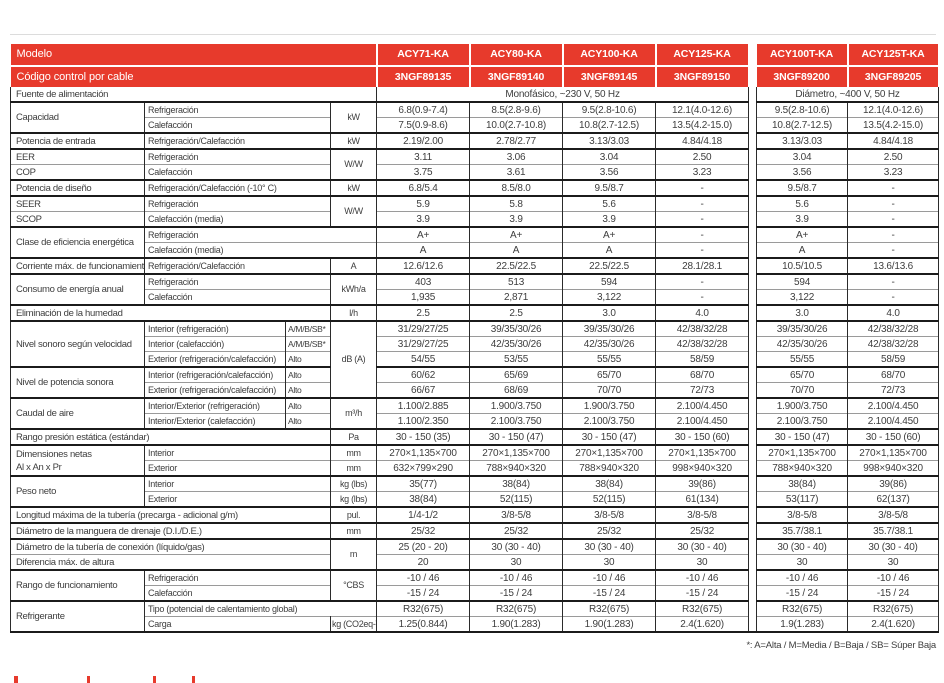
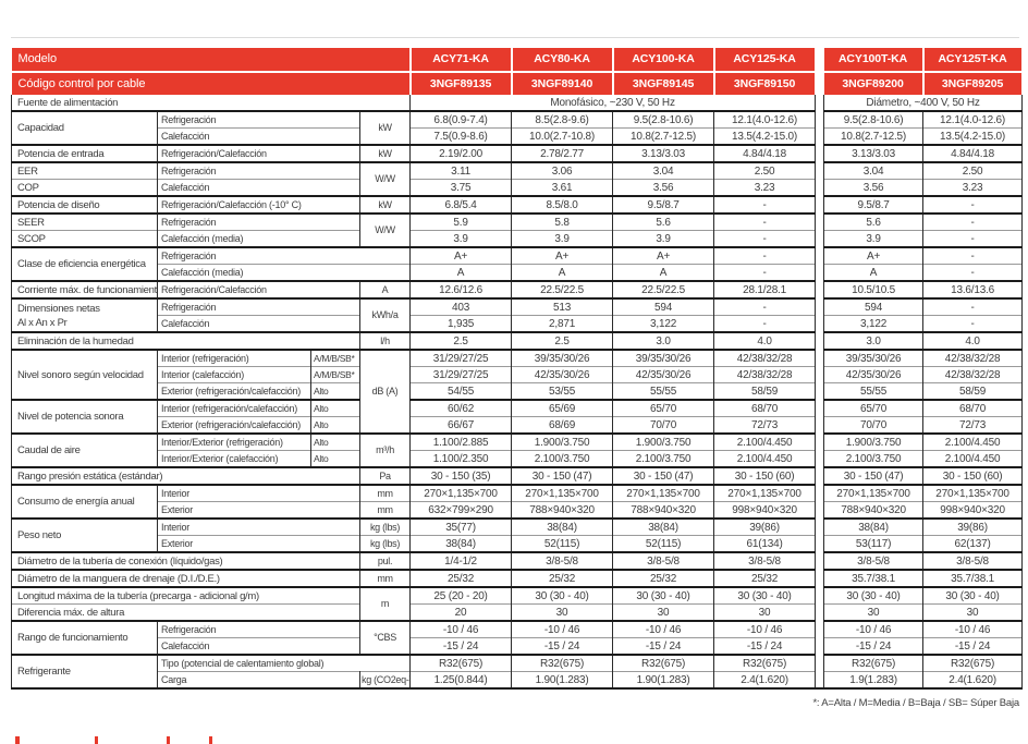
  Modelo	ACY71-KA	ACY80-KA	ACY100-KA	ACY125-KA		ACY100T-KA	ACY125T-KA
  Código control por cable	3NGF89135	3NGF89140	3NGF89145	3NGF89150		3NGF89200	3NGF89205
  Fuente de alimentación	Monofásico, ~230 V, 50 Hz		Diámetro, ~400 V, 50 Hz
  Capacidad	Refrigeración	kW	6.8(0.9-7.4)	8.5(2.8-9.6)	9.5(2.8-10.6)	12.1(4.0-12.6)		9.5(2.8-10.6)	12.1(4.0-12.6)
  Calefacción	7.5(0.9-8.6)	10.0(2.7-10.8)	10.8(2.7-12.5)	13.5(4.2-15.0)		10.8(2.7-12.5)	13.5(4.2-15.0)
  Potencia de entrada	Refrigeración/Calefacción	kW	2.19/2.00	2.78/2.77	3.13/3.03	4.84/4.18		3.13/3.03	4.84/4.18
  EER	Refrigeración	W/W	3.11	3.06	3.04	2.50		3.04	2.50
  COP	Calefacción	3.75	3.61	3.56	3.23		3.56	3.23
  Potencia de diseño	Refrigeración/Calefacción (-10° C)	kW	6.8/5.4	8.5/8.0	9.5/8.7	-		9.5/8.7	-
  SEER	Refrigeración	W/W	5.9	5.8	5.6	-		5.6	-
  SCOP	Calefacción (media)	3.9	3.9	3.9	-		3.9	-
  Clase de eficiencia energética	Refrigeración	A+	A+	A+	-		A+	-
  Calefacción (media)	A	A	A	-		A	-
  Corriente máx. de funcionamient	Refrigeración/Calefacción	A	12.6/12.6	22.5/22.5	22.5/22.5	28.1/28.1		10.5/10.5	13.6/13.6
- Consumo de energía anual	Refrigeración	kWh/a	403	513	594	-		594	-
+ Dimensiones netas Al x An x Pr	Refrigeración	kWh/a	403	513	594	-		594	-
  Calefacción	1,935	2,871	3,122	-		3,122	-
  Eliminación de la humedad	l/h	2.5	2.5	3.0	4.0		3.0	4.0
  Nivel sonoro según velocidad	Interior (refrigeración)	A/M/B/SB*	dB (A)	31/29/27/25	39/35/30/26	39/35/30/26	42/38/32/28		39/35/30/26	42/38/32/28
  Interior (calefacción)	A/M/B/SB*	31/29/27/25	42/35/30/26	42/35/30/26	42/38/32/28		42/35/30/26	42/38/32/28
  Exterior (refrigeración/calefacción)	Alto	54/55	53/55	55/55	58/59		55/55	58/59
  Nivel de potencia sonora	Interior (refrigeración/calefacción)	Alto	60/62	65/69	65/70	68/70		65/70	68/70
  Exterior (refrigeración/calefacción)	Alto	66/67	68/69	70/70	72/73		70/70	72/73
  Caudal de aire	Interior/Exterior (refrigeración)	Alto	m³/h	1.100/2.885	1.900/3.750	1.900/3.750	2.100/4.450		1.900/3.750	2.100/4.450
  Interior/Exterior (calefacción)	Alto	1.100/2.350	2.100/3.750	2.100/3.750	2.100/4.450		2.100/3.750	2.100/4.450
  Rango presión estática (estándar)	Pa	30 - 150 (35)	30 - 150 (47)	30 - 150 (47)	30 - 150 (60)		30 - 150 (47)	30 - 150 (60)
- Dimensiones netas Al x An x Pr	Interior	mm	270×1,135×700	270×1,135×700	270×1,135×700	270×1,135×700		270×1,135×700	270×1,135×700
+ Consumo de energía anual	Interior	mm	270×1,135×700	270×1,135×700	270×1,135×700	270×1,135×700		270×1,135×700	270×1,135×700
  Exterior	mm	632×799×290	788×940×320	788×940×320	998×940×320		788×940×320	998×940×320
  Peso neto	Interior	kg (lbs)	35(77)	38(84)	38(84)	39(86)		38(84)	39(86)
  Exterior	kg (lbs)	38(84)	52(115)	52(115)	61(134)		53(117)	62(137)
- Longitud máxima de la tubería (precarga - adicional g/m)	pul.	1/4-1/2	3/8-5/8	3/8-5/8	3/8-5/8		3/8-5/8	3/8-5/8
+ Diámetro de la tubería de conexión (líquido/gas)	pul.	1/4-1/2	3/8-5/8	3/8-5/8	3/8-5/8		3/8-5/8	3/8-5/8
  Diámetro de la manguera de drenaje (D.I./D.E.)	mm	25/32	25/32	25/32	25/32		35.7/38.1	35.7/38.1
- Diámetro de la tubería de conexión (líquido/gas)	m	25 (20 - 20)	30 (30 - 40)	30 (30 - 40)	30 (30 - 40)		30 (30 - 40)	30 (30 - 40)
+ Longitud máxima de la tubería (precarga - adicional g/m)	m	25 (20 - 20)	30 (30 - 40)	30 (30 - 40)	30 (30 - 40)		30 (30 - 40)	30 (30 - 40)
  Diferencia máx. de altura	20	30	30	30		30	30
  Rango de funcionamiento	Refrigeración	°CBS	-10 / 46	-10 / 46	-10 / 46	-10 / 46		-10 / 46	-10 / 46
  Calefacción	-15 / 24	-15 / 24	-15 / 24	-15 / 24		-15 / 24	-15 / 24
  Refrigerante	Tipo (potencial de calentamiento global)	R32(675)	R32(675)	R32(675)	R32(675)		R32(675)	R32(675)
  Carga	kg (CO2eq-	1.25(0.844)	1.90(1.283)	1.90(1.283)	2.4(1.620)		1.9(1.283)	2.4(1.620)
  *: A=Alta / M=Media / B=Baja / SB= Súper Baja
